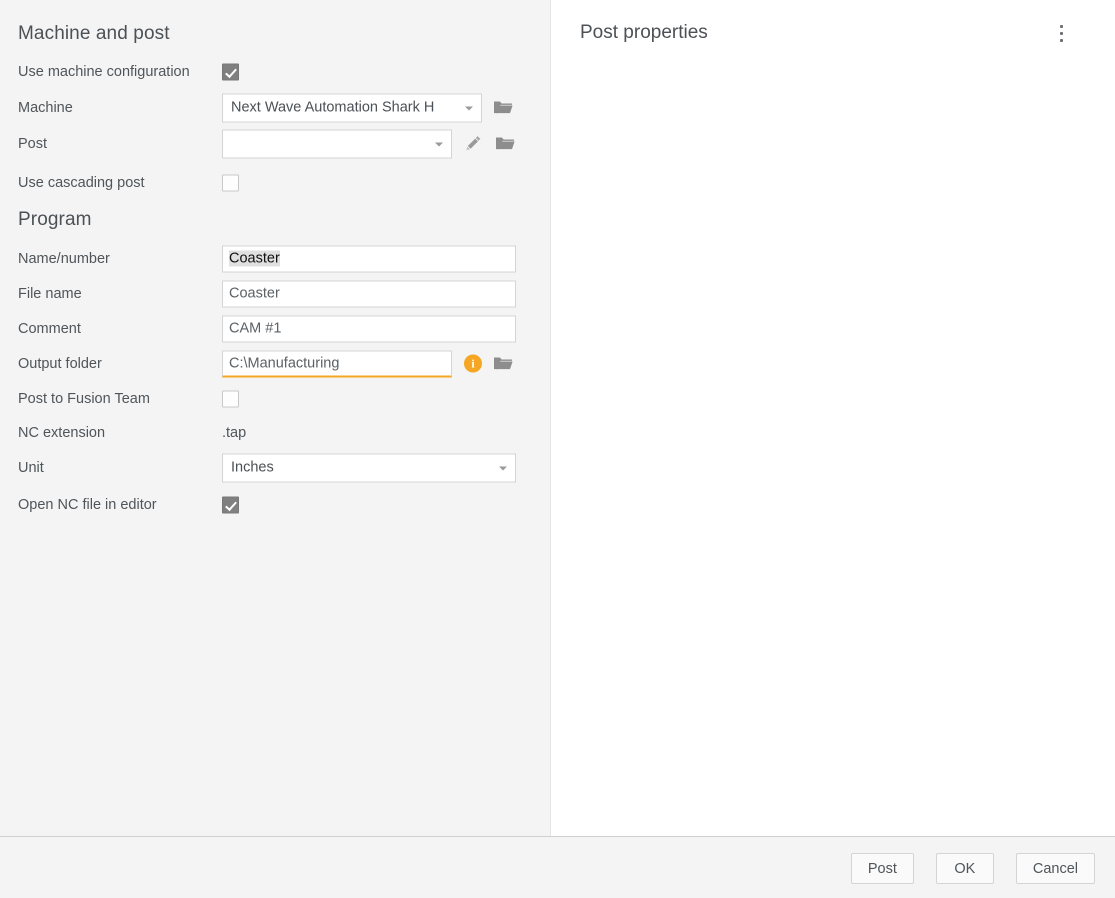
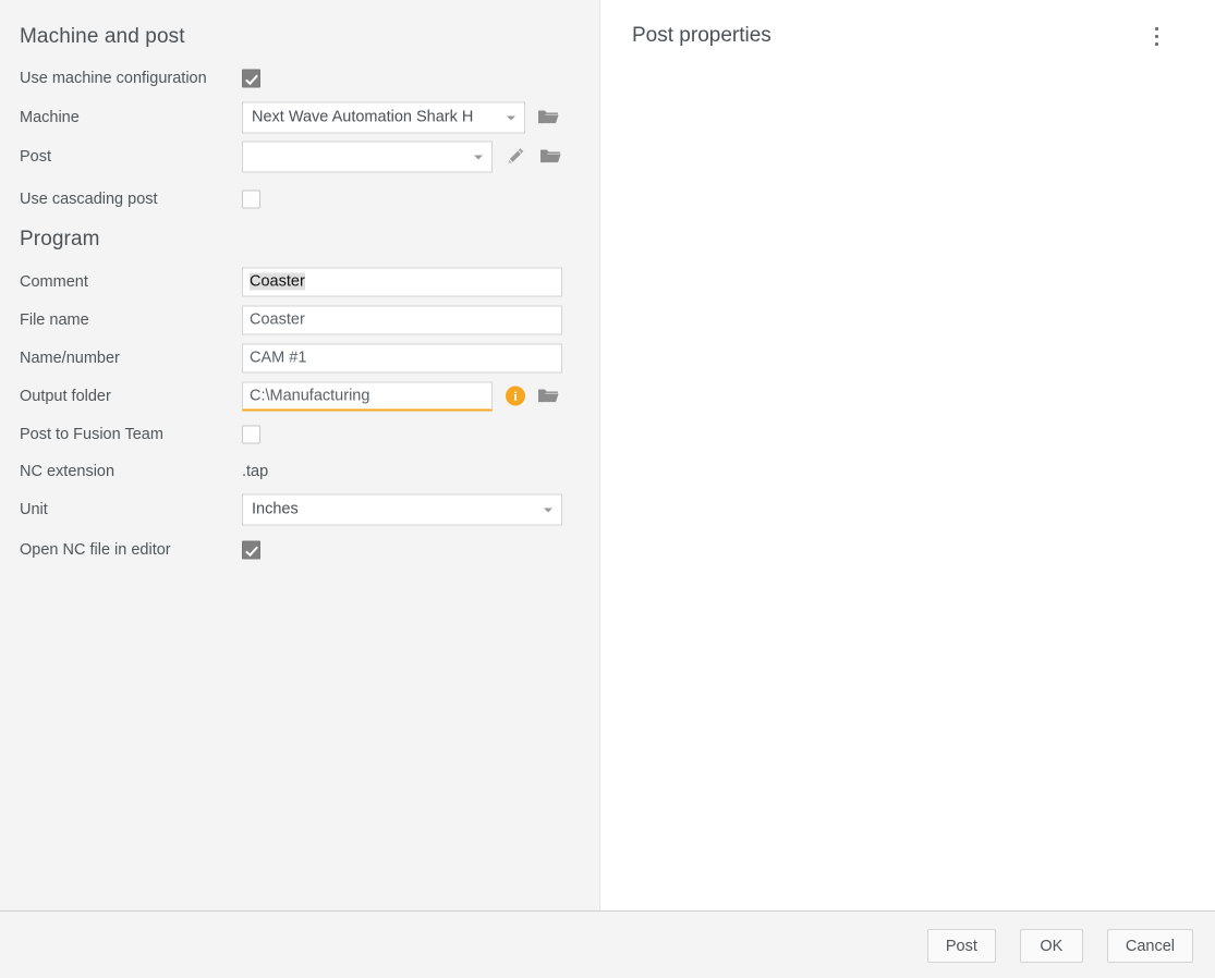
  Machine and post
  Use machine configuration
  Machine
  Next Wave Automation Shark H
  Post
  Use cascading post
  Program
- Name/number
+ Comment
  Coaster
  File name
  Coaster
- Comment
+ Name/number
  CAM #1
  Output folder
  C:\Manufacturing
  i
  Post to Fusion Team
  NC extension
  .tap
  Unit
  Inches
  Open NC file in editor
  Post properties
  Post
  OK
  Cancel
